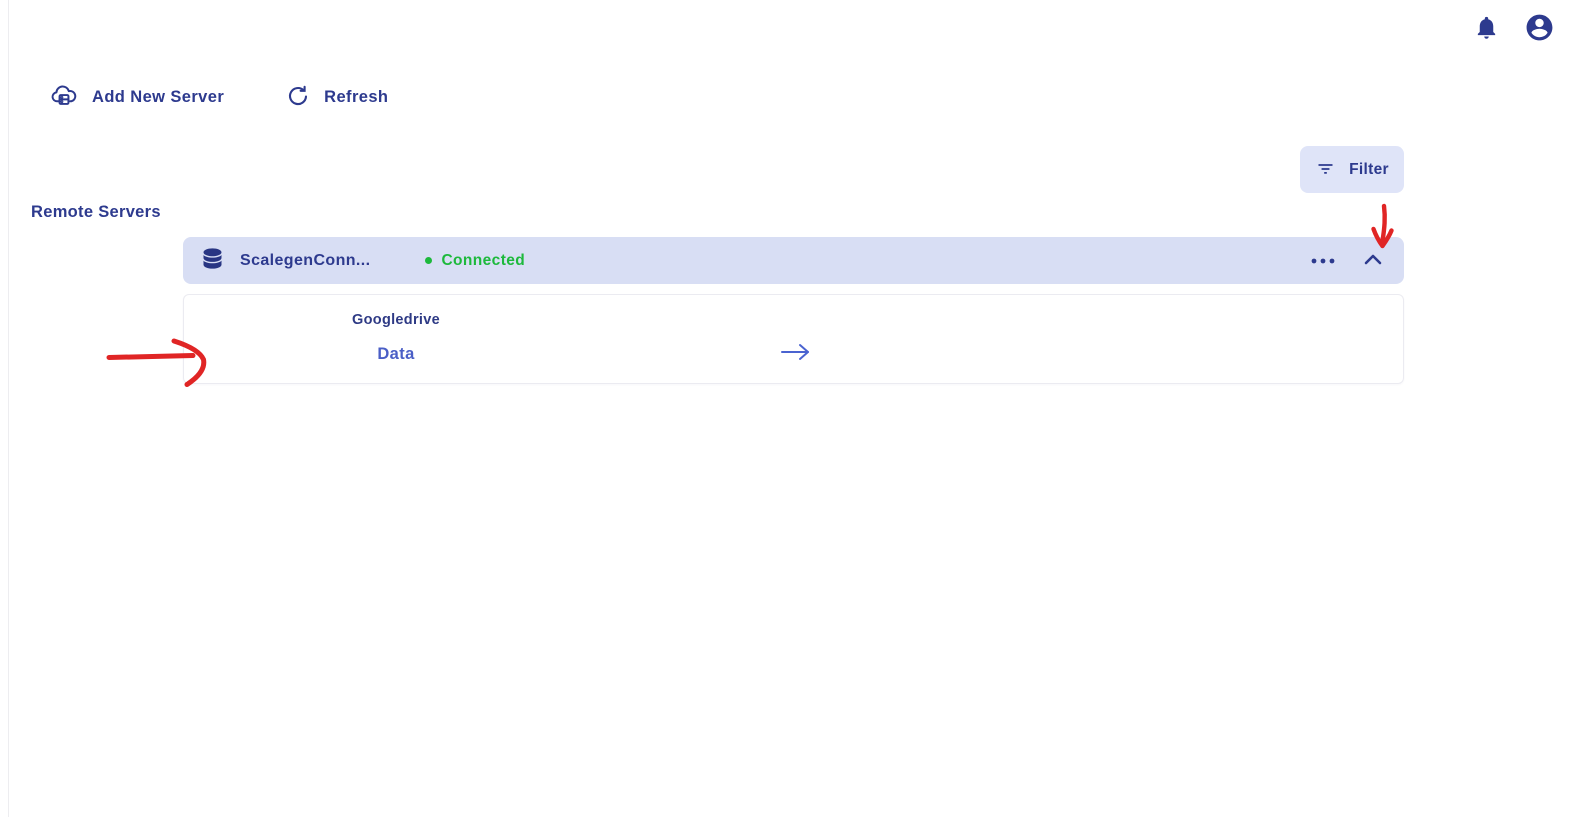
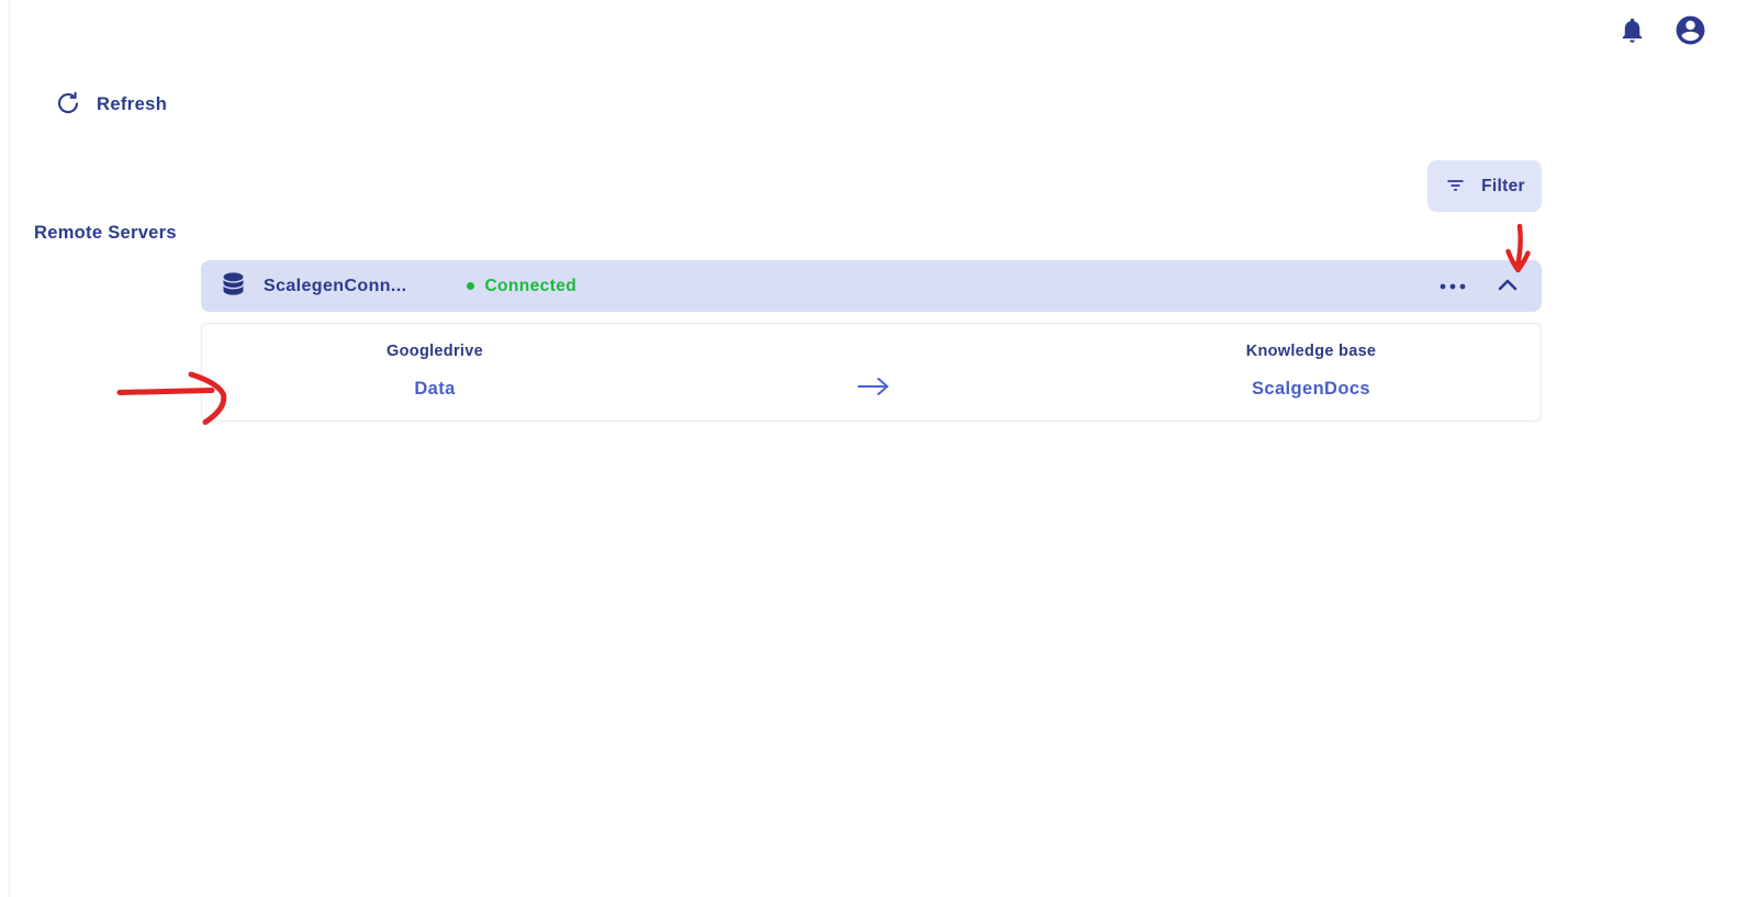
- Add New Server
  Refresh
  Filter
  Remote Servers
  ScalegenConn...
  Connected
  Googledrive
  Data
+ Knowledge base
+ ScalgenDocs
